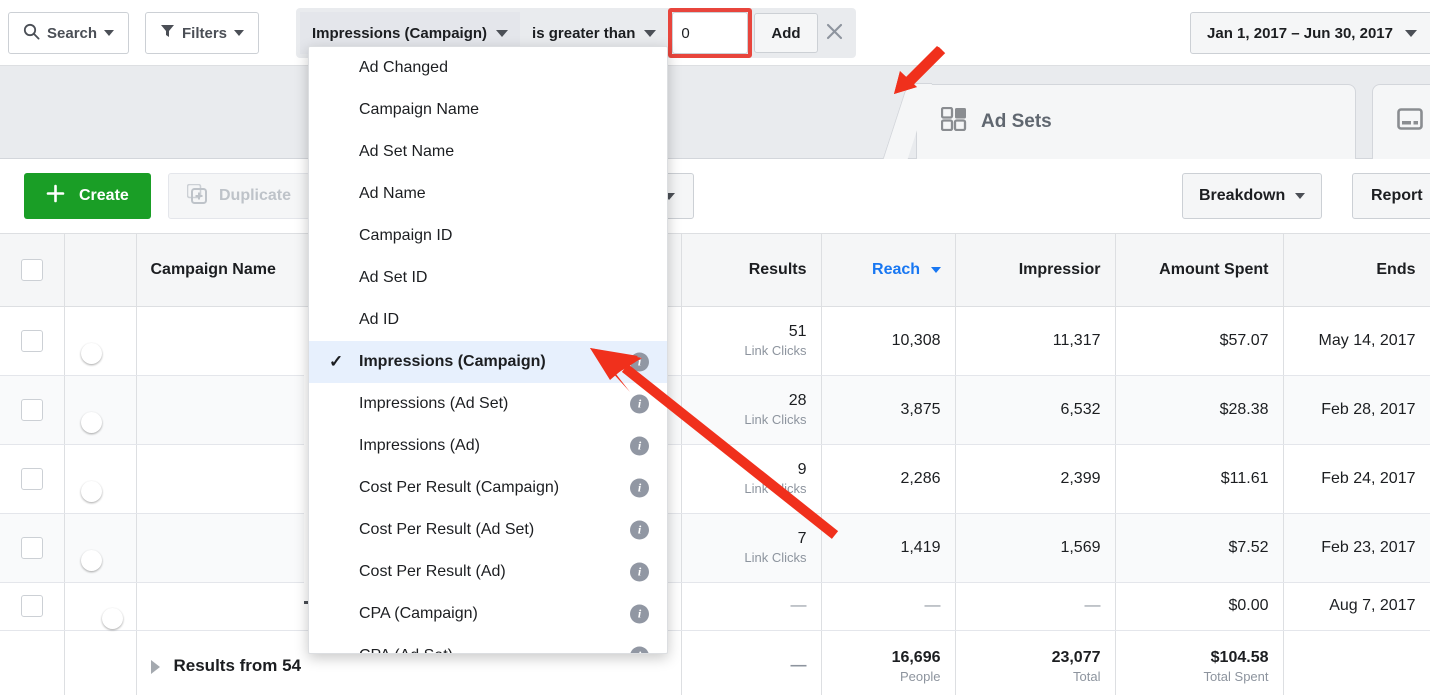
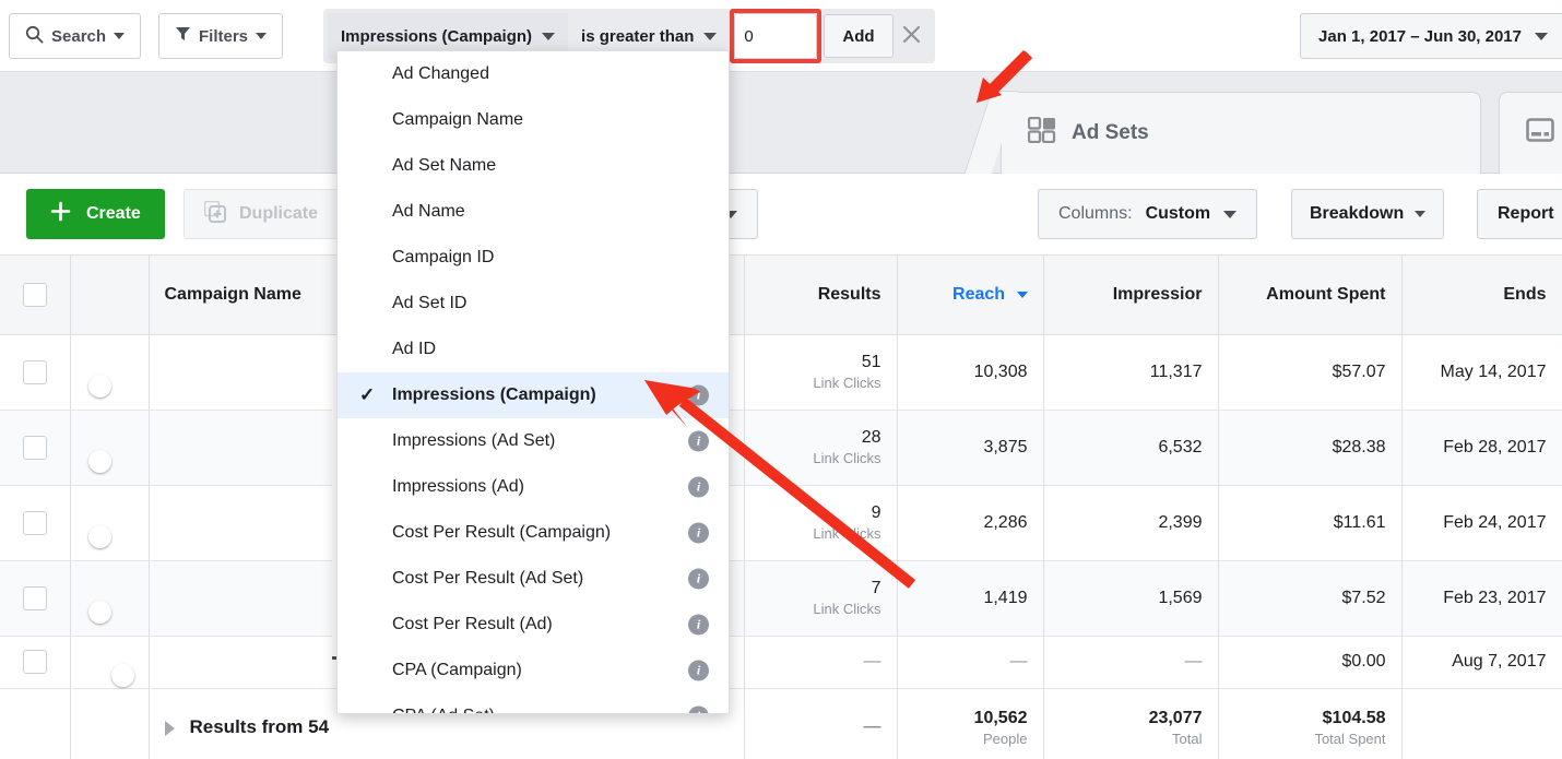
  Search
  Filters
  Impressions (Campaign)
  is greater than
  0
  Add
  Jan 1, 2017 – Jun 30, 2017
  Ad Sets
  Create
  Duplicate
+ Columns:
+ Custom
  Breakdown
  Report
  		Campaign Name	Results	Reach	Impressior	Amount Spent	Ends
  			51 Link Clicks	10,308	11,317	$57.07	May 14, 2017
  			28 Link Clicks	3,875	6,532	$28.38	Feb 28, 2017
  			9 Linkicks	2,286	2,399	$11.61	Feb 24, 2017
  			7 Link Clicks	1,419	1,569	$7.52	Feb 23, 2017
  			—	—	—	$0.00	Aug 7, 2017
- 		Results from 54	—	16,696 People	23,077 Total	$104.58 Total Spent
+ 		Results from 54	—	10,562 People	23,077 Total	$104.58 Total Spent
  Ad Changed
  Campaign Name
  Ad Set Name
  Ad Name
  Campaign ID
  Ad Set ID
  Ad ID
  ✓
  Impressions (Campaign)
  i
  Impressions (Ad Set)
  i
  Impressions (Ad)
  i
  Cost Per Result (Campaign)
  i
  Cost Per Result (Ad Set)
  i
  Cost Per Result (Ad)
  i
  CPA (Campaign)
  i
